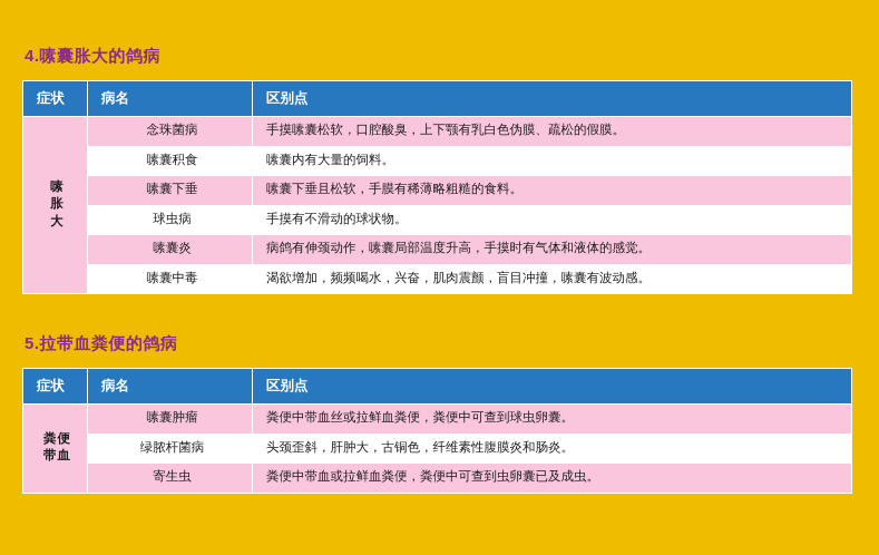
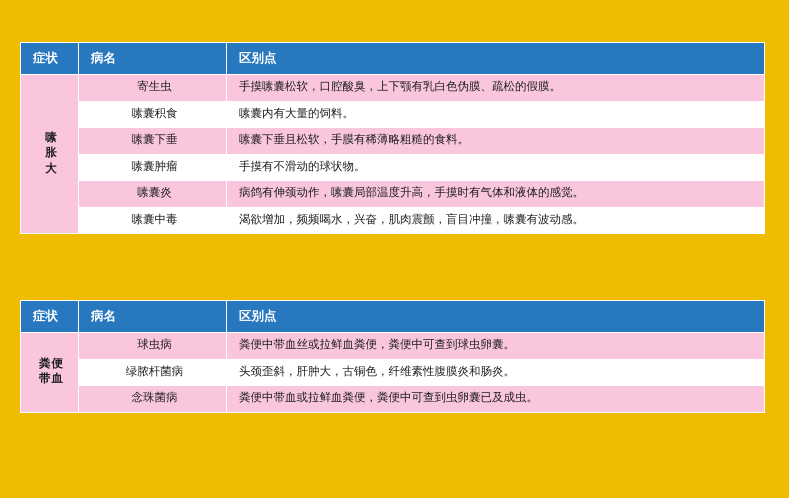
- 4.嗉囊胀大的鸽病
  症状	病名	区别点
- 嗉 胀 大	念珠菌病	手摸嗉囊松软，口腔酸臭，上下颚有乳白色伪膜、疏松的假膜。
+ 嗉 胀 大	寄生虫	手摸嗉囊松软，口腔酸臭，上下颚有乳白色伪膜、疏松的假膜。
  嗉囊积食	嗉囊内有大量的饲料。
  嗉囊下垂	嗉囊下垂且松软，手膜有稀薄略粗糙的食料。
- 球虫病	手摸有不滑动的球状物。
+ 嗉囊肿瘤	手摸有不滑动的球状物。
  嗉囊炎	病鸽有伸颈动作，嗉囊局部温度升高，手摸时有气体和液体的感觉。
  嗉囊中毒	渴欲增加，频频喝水，兴奋，肌肉震颤，盲目冲撞，嗉囊有波动感。
- 5.拉带血粪便的鸽病
  症状	病名	区别点
- 粪便 带血	嗉囊肿瘤	粪便中带血丝或拉鲜血粪便，粪便中可查到球虫卵囊。
+ 粪便 带血	球虫病	粪便中带血丝或拉鲜血粪便，粪便中可查到球虫卵囊。
  绿脓杆菌病	头颈歪斜，肝肿大，古铜色，纤维素性腹膜炎和肠炎。
- 寄生虫	粪便中带血或拉鲜血粪便，粪便中可查到虫卵囊已及成虫。
+ 念珠菌病	粪便中带血或拉鲜血粪便，粪便中可查到虫卵囊已及成虫。
